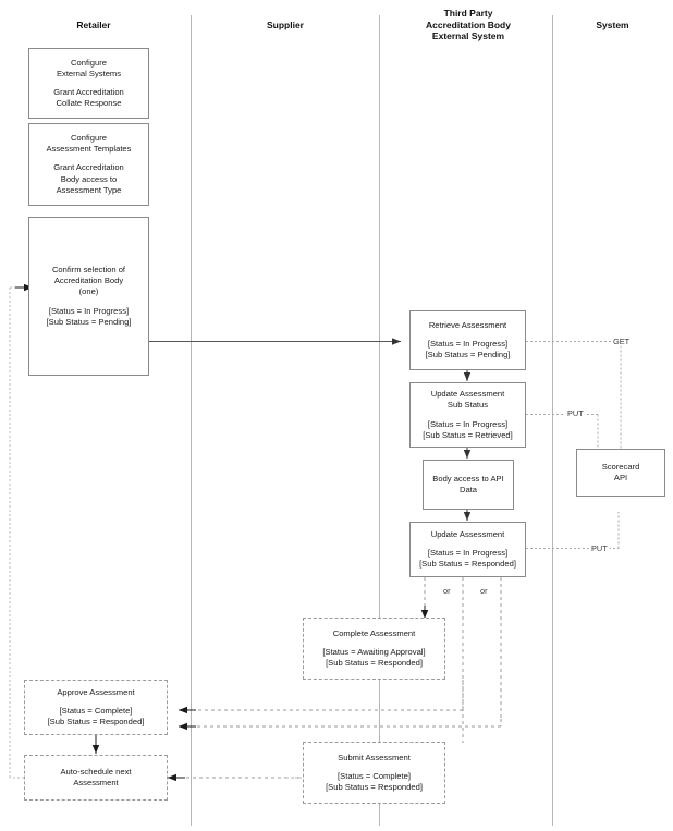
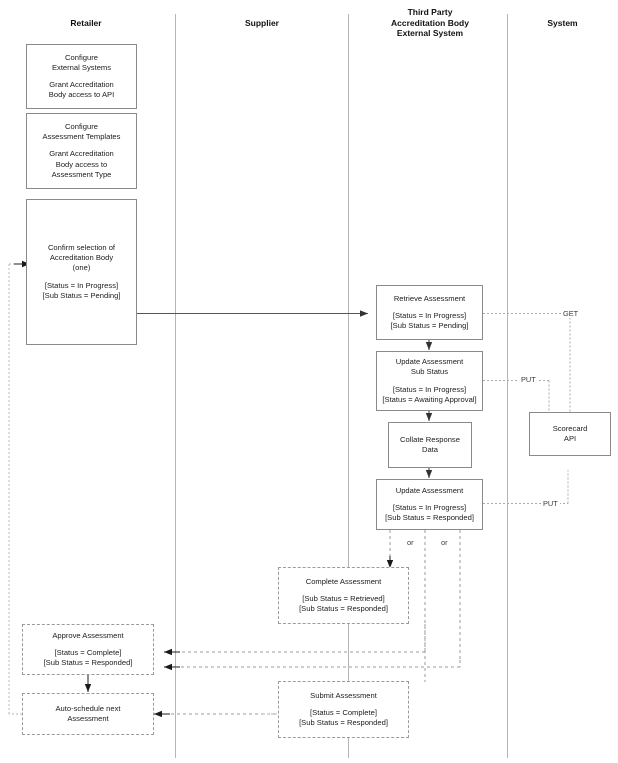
  Retailer
  Supplier
  Third Party
  Accreditation Body
  External System
  System
  Configure
  External Systems
  Grant Accreditation
- Collate Response
+ Body access to API
  Configure
  Assessment Templates
  Grant Accreditation
  Body access to
  Assessment Type
  Confirm selection of
  Accreditation Body
  (one)
  [Status = In Progress]
  [Sub Status = Pending]
  Retrieve Assessment
  [Status = In Progress]
  [Sub Status = Pending]
  Update Assessment
  Sub Status
  [Status = In Progress]
- [Sub Status = Retrieved]
+ [Status = Awaiting Approval]
- Body access to API
+ Collate Response
  Data
  Update Assessment
  [Status = In Progress]
  [Sub Status = Responded]
  Scorecard
  API
  Complete Assessment
- [Status = Awaiting Approval]
+ [Sub Status = Retrieved]
  [Sub Status = Responded]
  Approve Assessment
  [Status = Complete]
  [Sub Status = Responded]
  Auto-schedule next
  Assessment
  Submit Assessment
  [Status = Complete]
  [Sub Status = Responded]
  GET
  PUT
  PUT
  or
  or
